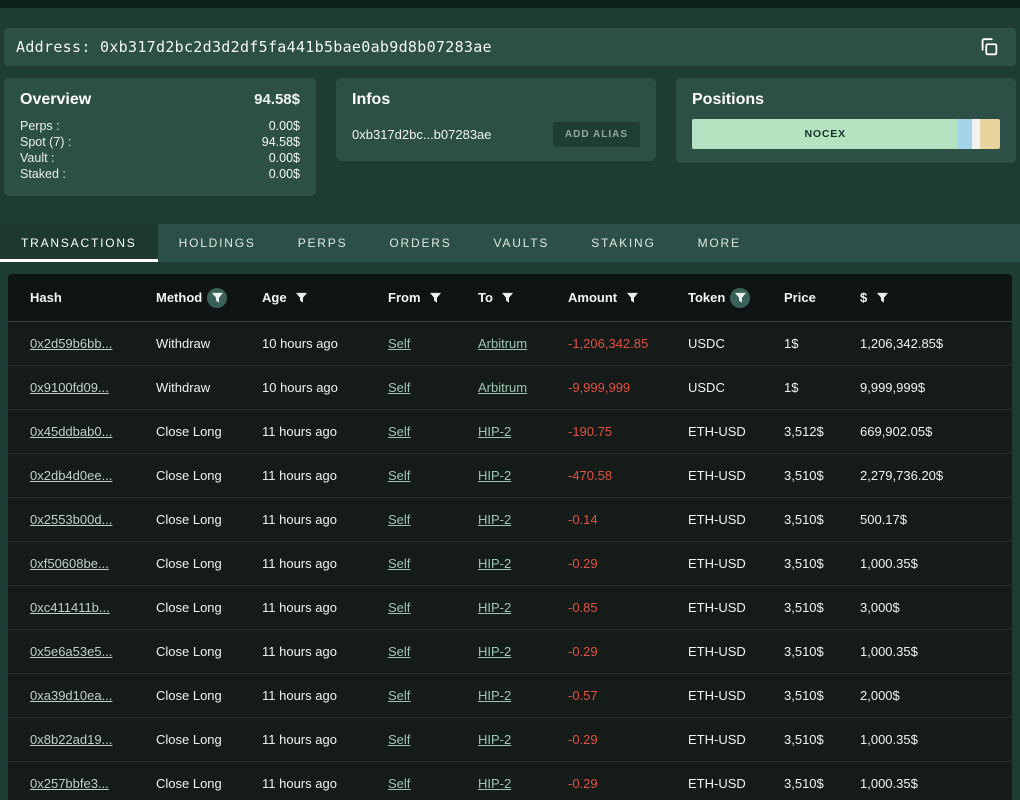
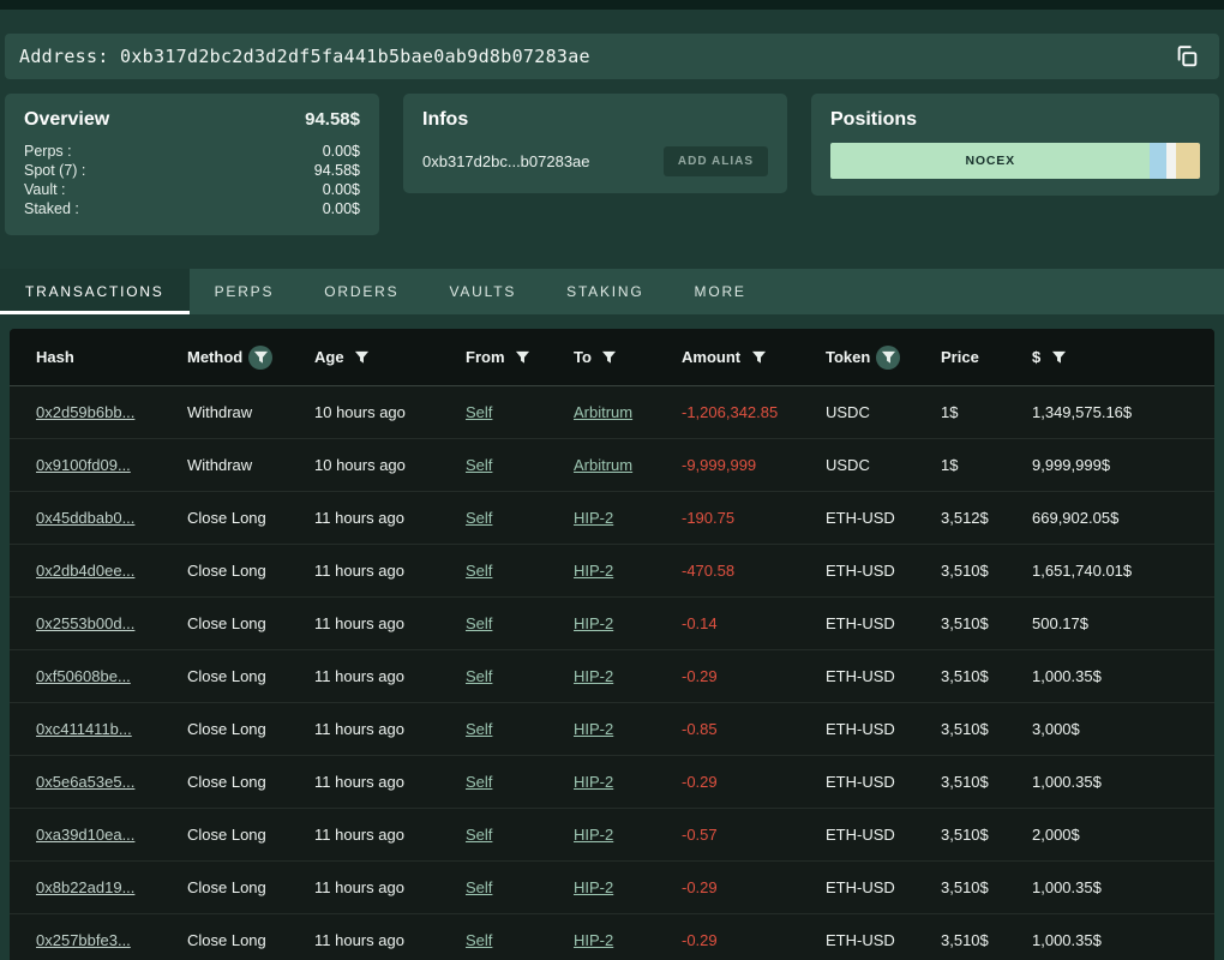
  Address: 0xb317d2bc2d3d2df5fa441b5bae0ab9d8b07283ae
  Overview
  94.58$
  Perps :
  0.00$
  Spot (7) :
  94.58$
  Vault :
  0.00$
  Staked :
  0.00$
  Infos
  0xb317d2bc...b07283ae
  ADD ALIAS
  Positions
  NOCEX
  TRANSACTIONS
- HOLDINGS
  PERPS
  ORDERS
  VAULTS
  STAKING
  MORE
  Hash
  Method
  Age
  From
  To
  Amount
  Token
  Price
  $
  0x2d59b6bb...
  Withdraw
  10 hours ago
  Self
  Arbitrum
  -1,206,342.85
  USDC
  1$
- 1,206,342.85$
+ 1,349,575.16$
  0x9100fd09...
  Withdraw
  10 hours ago
  Self
  Arbitrum
  -9,999,999
  USDC
  1$
  9,999,999$
  0x45ddbab0...
  Close Long
  11 hours ago
  Self
  HIP-2
  -190.75
  ETH-USD
  3,512$
  669,902.05$
  0x2db4d0ee...
  Close Long
  11 hours ago
  Self
  HIP-2
  -470.58
  ETH-USD
  3,510$
- 2,279,736.20$
+ 1,651,740.01$
  0x2553b00d...
  Close Long
  11 hours ago
  Self
  HIP-2
  -0.14
  ETH-USD
  3,510$
  500.17$
  0xf50608be...
  Close Long
  11 hours ago
  Self
  HIP-2
  -0.29
  ETH-USD
  3,510$
  1,000.35$
  0xc411411b...
  Close Long
  11 hours ago
  Self
  HIP-2
  -0.85
  ETH-USD
  3,510$
  3,000$
  0x5e6a53e5...
  Close Long
  11 hours ago
  Self
  HIP-2
  -0.29
  ETH-USD
  3,510$
  1,000.35$
  0xa39d10ea...
  Close Long
  11 hours ago
  Self
  HIP-2
  -0.57
  ETH-USD
  3,510$
  2,000$
  0x8b22ad19...
  Close Long
  11 hours ago
  Self
  HIP-2
  -0.29
  ETH-USD
  3,510$
  1,000.35$
  0x257bbfe3...
  Close Long
  11 hours ago
  Self
  HIP-2
  -0.29
  ETH-USD
  3,510$
  1,000.35$
